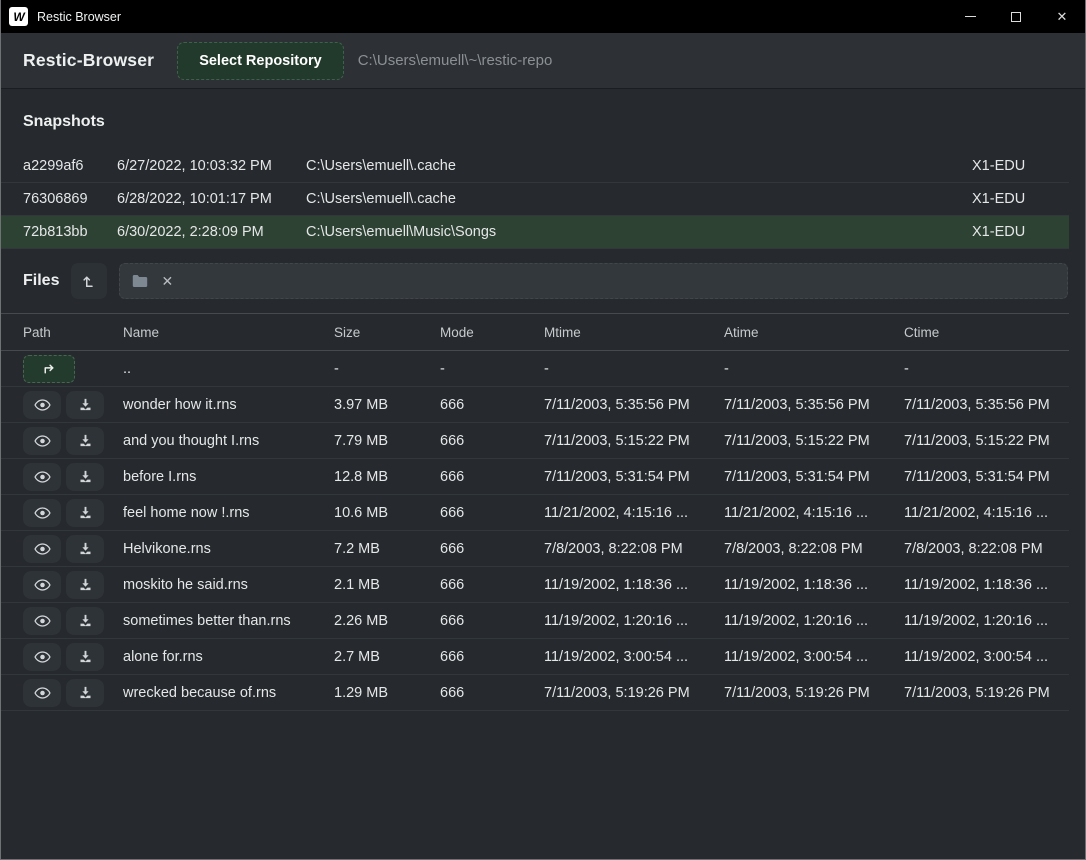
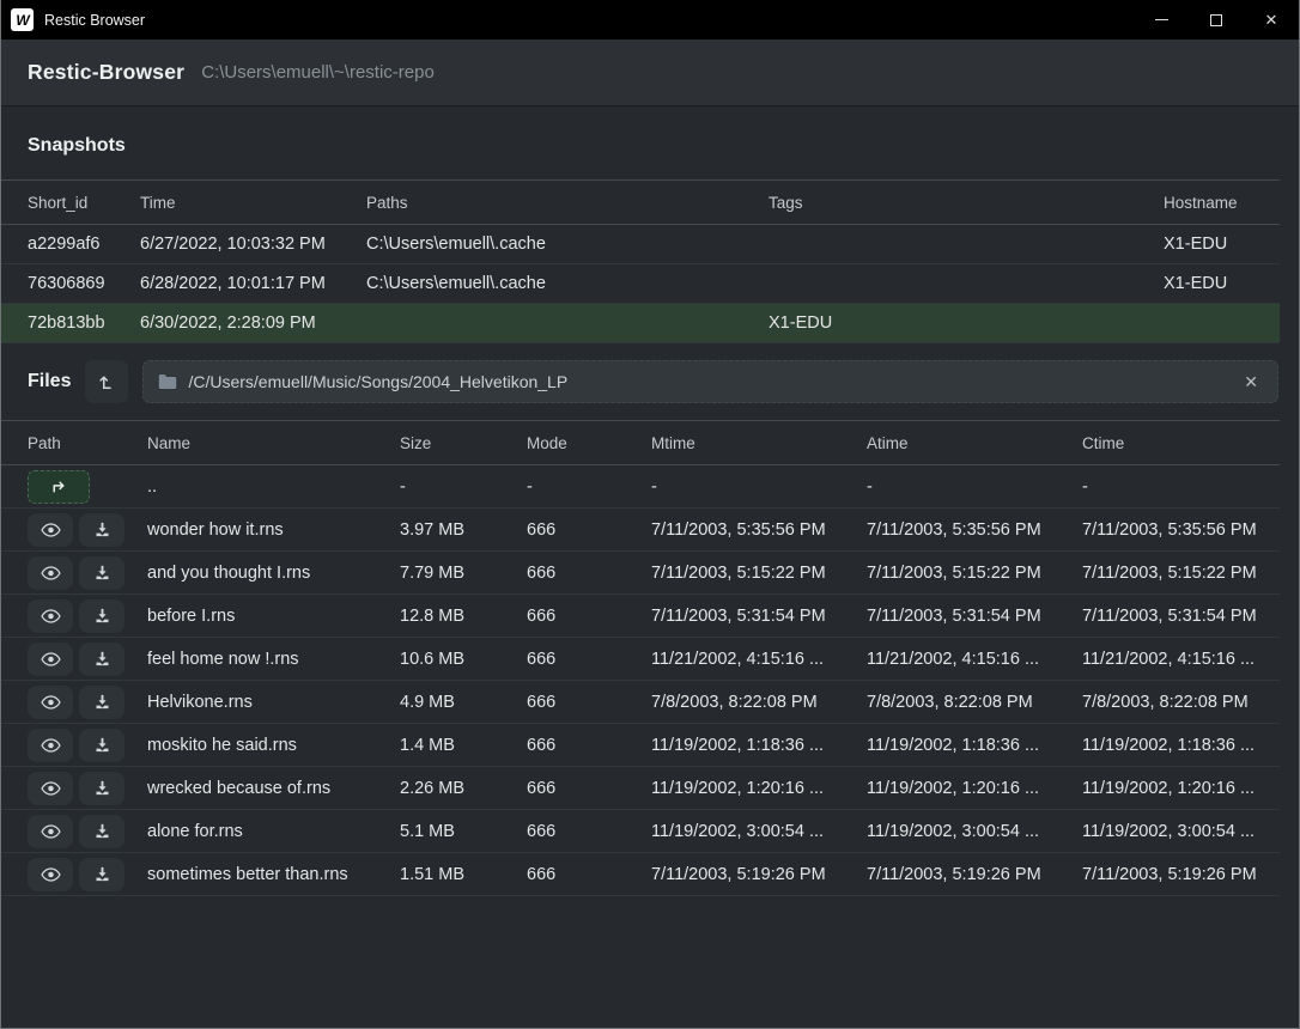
  W
  Restic Browser
  ✕
  Restic-Browser
- Select Repository
  C:\Users\emuell\~\restic-repo
  Snapshots
+ Short_id
+ Time
+ Paths
+ Tags
+ Hostname
  a2299af6
  6/27/2022, 10:03:32 PM
  C:\Users\emuell\.cache
  X1-EDU
  76306869
  6/28/2022, 10:01:17 PM
  C:\Users\emuell\.cache
  X1-EDU
  72b813bb
  6/30/2022, 2:28:09 PM
- C:\Users\emuell\Music\Songs
  X1-EDU
  Files
+ /C/Users/emuell/Music/Songs/2004_Helvetikon_LP
  ✕
  Path
  Name
  Size
  Mode
  Mtime
  Atime
  Ctime
  ..
  -
  -
  -
  -
  -
  wonder how it.rns
  3.97 MB
  666
  7/11/2003, 5:35:56 PM
  7/11/2003, 5:35:56 PM
  7/11/2003, 5:35:56 PM
  and you thought I.rns
  7.79 MB
  666
  7/11/2003, 5:15:22 PM
  7/11/2003, 5:15:22 PM
  7/11/2003, 5:15:22 PM
  before I.rns
  12.8 MB
  666
  7/11/2003, 5:31:54 PM
  7/11/2003, 5:31:54 PM
  7/11/2003, 5:31:54 PM
  feel home now !.rns
  10.6 MB
  666
  11/21/2002, 4:15:16 ...
  11/21/2002, 4:15:16 ...
  11/21/2002, 4:15:16 ...
  Helvikone.rns
- 7.2 MB
+ 4.9 MB
  666
  7/8/2003, 8:22:08 PM
  7/8/2003, 8:22:08 PM
  7/8/2003, 8:22:08 PM
  moskito he said.rns
- 2.1 MB
+ 1.4 MB
  666
  11/19/2002, 1:18:36 ...
  11/19/2002, 1:18:36 ...
  11/19/2002, 1:18:36 ...
- sometimes better than.rns
+ wrecked because of.rns
  2.26 MB
  666
  11/19/2002, 1:20:16 ...
  11/19/2002, 1:20:16 ...
  11/19/2002, 1:20:16 ...
  alone for.rns
- 2.7 MB
+ 5.1 MB
  666
  11/19/2002, 3:00:54 ...
  11/19/2002, 3:00:54 ...
  11/19/2002, 3:00:54 ...
- wrecked because of.rns
+ sometimes better than.rns
- 1.29 MB
+ 1.51 MB
  666
  7/11/2003, 5:19:26 PM
  7/11/2003, 5:19:26 PM
  7/11/2003, 5:19:26 PM
